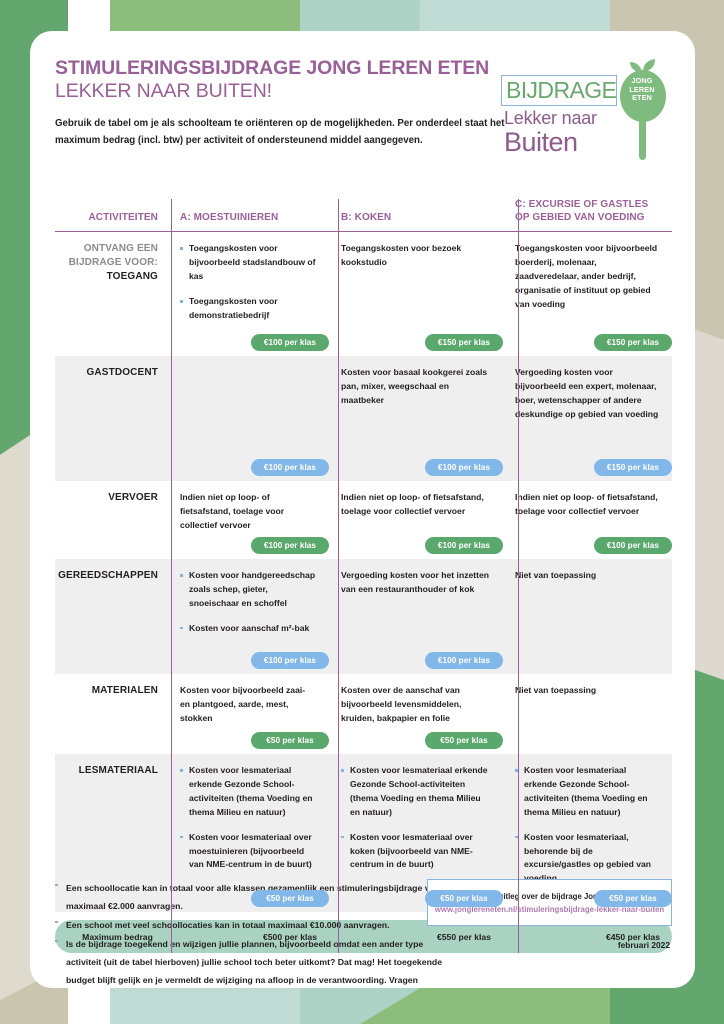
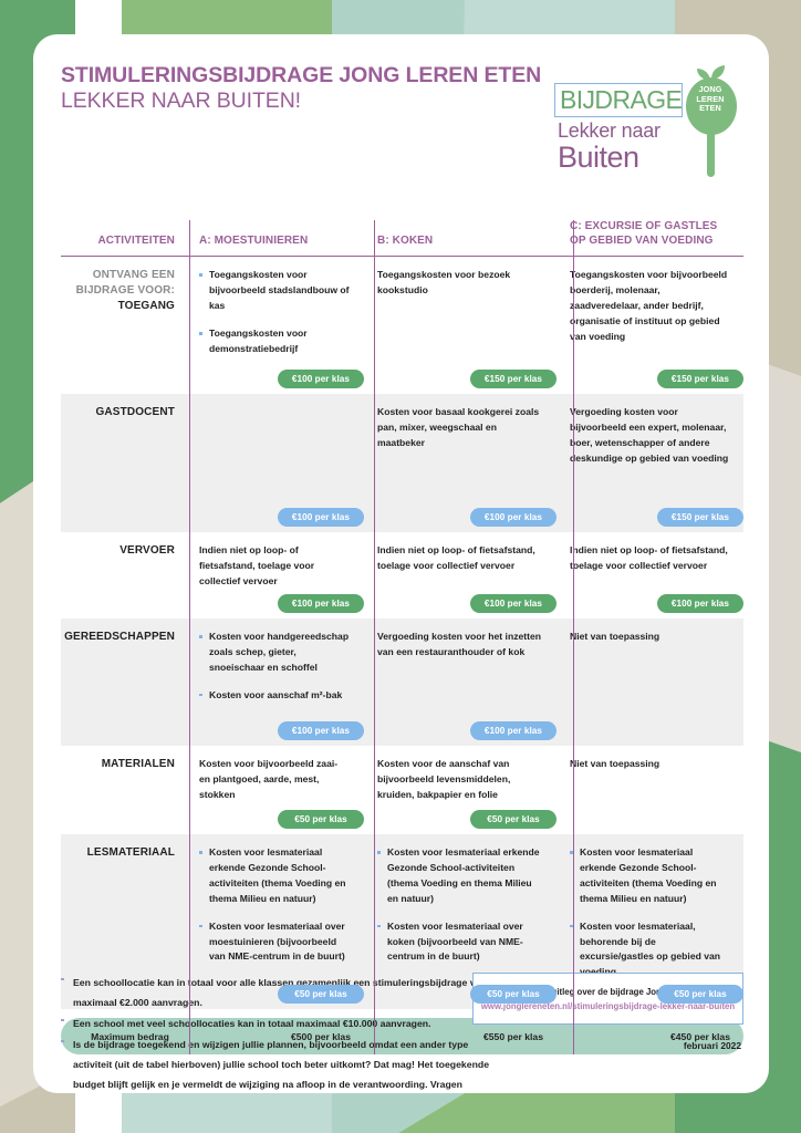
  STIMULERINGSBIJDRAGE JONG LEREN ETEN
  LEKKER NAAR BUITEN!
- Gebruik de tabel om je als schoolteam te oriënteren op de mogelijkheden. Per onderdeel staat het maximum bedrag (incl. btw) per activiteit of ondersteunend middel aangegeven.
  BIJDRAGE
  Lekker naar
  Buiten
  JONG
  LEREN
  ETEN
  ACTIVITEITEN
  A: MOESTUINIEREN
  B: KOKEN
  : EXCURSIE OF GASTLES P GEBIED VAN VOEDING
  ONTVANG EEN BIJDRAGE VOOR:
  TOEGANG
  Toegangskosten voor bijvoorbeeld stadslandbouw of kas
  Toegangskosten voor demonstratiebedrijf
  €100 per klas
  Toegangskosten voor bezoek kookstudio
  €150 per klas
  oegangskosten voor bijvoorbeeld oerderij, molenaar, aadveredelaar, ander bedrijf, rganisatie of instituut op gebied an voeding
  €150 per klas
  GASTDOCENT
  €100 per klas
  Kosten voor basaal kookgerei zoals pan, mixer, weegschaal en maatbeker
  €100 per klas
  ergoeding kosten voor ijvoorbeeld een expert, molenaar, oer, wetenschapper of andere eskundige op gebied van voeding
  €150 per klas
  VERVOER
  Indien niet op loop- of fietsafstand, toelage voor collectief vervoer
  €100 per klas
  Indien niet op loop- of fietsafstand, toelage voor collectief vervoer
  €100 per klas
  Indien niet op loop- of fietsafstand, toelage voor collectief vervoer
  €100 per klas
  GEREEDSCHAPPEN
  Kosten voor handgereedschap zoals schep, gieter, snoeischaar en schoffel
  Kosten voor aanschaf m²-bak
  €100 per klas
  Vergoeding kosten voor het inzetten van een restauranthouder of kok
  €100 per klas
  iet van toepassing
  MATERIALEN
  Kosten voor bijvoorbeeld zaai- en plantgoed, aarde, mest, stokken
  €50 per klas
- Kosten over de aanschaf van bijvoorbeeld levensmiddelen, kruiden, bakpapier en folie
+ Kosten voor de aanschaf van bijvoorbeeld levensmiddelen, kruiden, bakpapier en folie
  €50 per klas
  iet van toepassing
  LESMATERIAAL
  Kosten voor lesmateriaal erkende Gezonde School-activiteiten (thema Voeding en thema Milieu en natuur)
  Kosten voor lesmateriaal over moestuinieren (bijvoorbeeld van NME-centrum in de buurt)
  €50 per klas
  Kosten voor lesmateriaal erkende Gezonde School-activiteiten (thema Voeding en thema Milieu en natuur)
  Kosten voor lesmateriaal over koken (bijvoorbeeld van NME-centrum in de buurt)
  €50 per klas
  Kosten voor lesmateriaal erkende Gezonde School-activiteiten (thema Voeding en thema Milieu en natuur)
  Kosten voor lesmateriaal, behorende bij de excursie/gastles op gebied van
  €50 per klas
  0 per klas
  €450 per klas
  Een schoollocatie kan inotaal voor alle klassen gezamenlijk een stimuleringsbijdrage maximaal €2.000 aanvragen.
  Een school met veel schoollocaties kan in totaal maximaal €10.00 aanvragen.
  Is de bijdrage toegekend en wijzigen jullie plannen, bijvoorbeeld omdat een ander type activiteit (uit de tabel hierboven) jullie school toch beter uitkomt? Dat mag! Het toegekende budget blijft gelijk en je vermeldt de wijziging na afloop in de verantwoording. Vragen
  www.jonglereneten.nl/stimuleringsbijdrage-lekker-naar-buiten
  februari 2022
